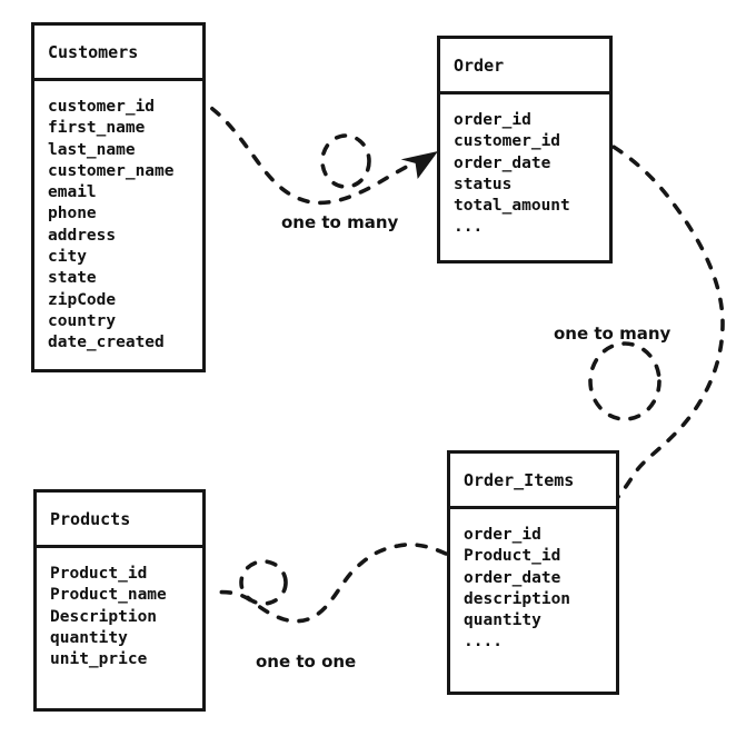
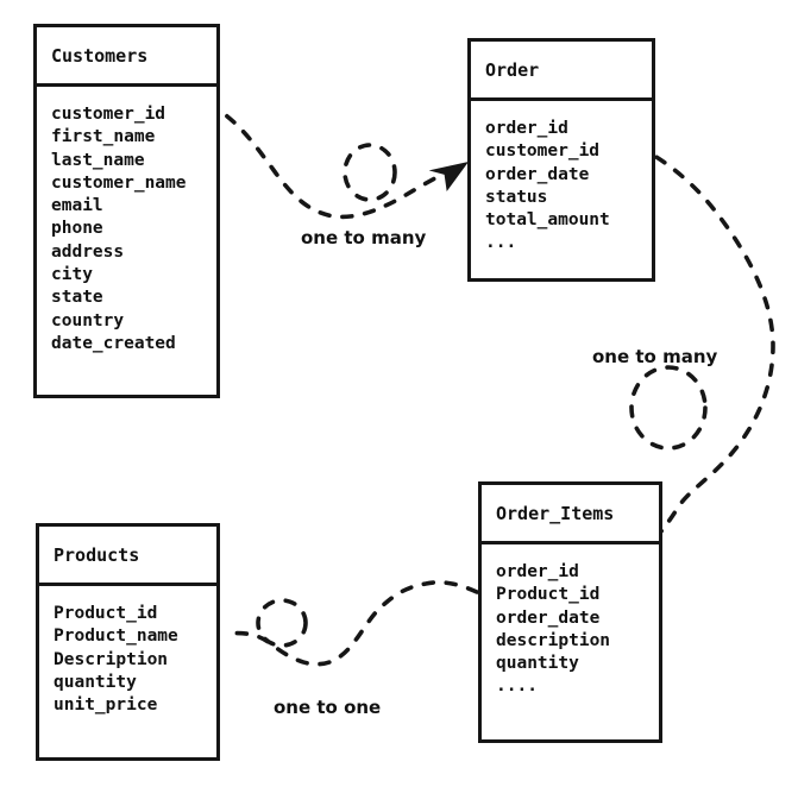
  Customers
  customer_id
  first_name
  last_name
  customer_name
  email
  phone
  address
  city
  state
- zipCode
  country
  date_created
  Order
  order_id
  customer_id
  order_date
  status
  total_amount
  ...
  Order_Items
  order_id
  Product_id
  order_date
  description
  quantity
  ....
  Products
  Product_id
  Product_name
  Description
  quantity
  unit_price
  one to many
  one to many
  one to one
